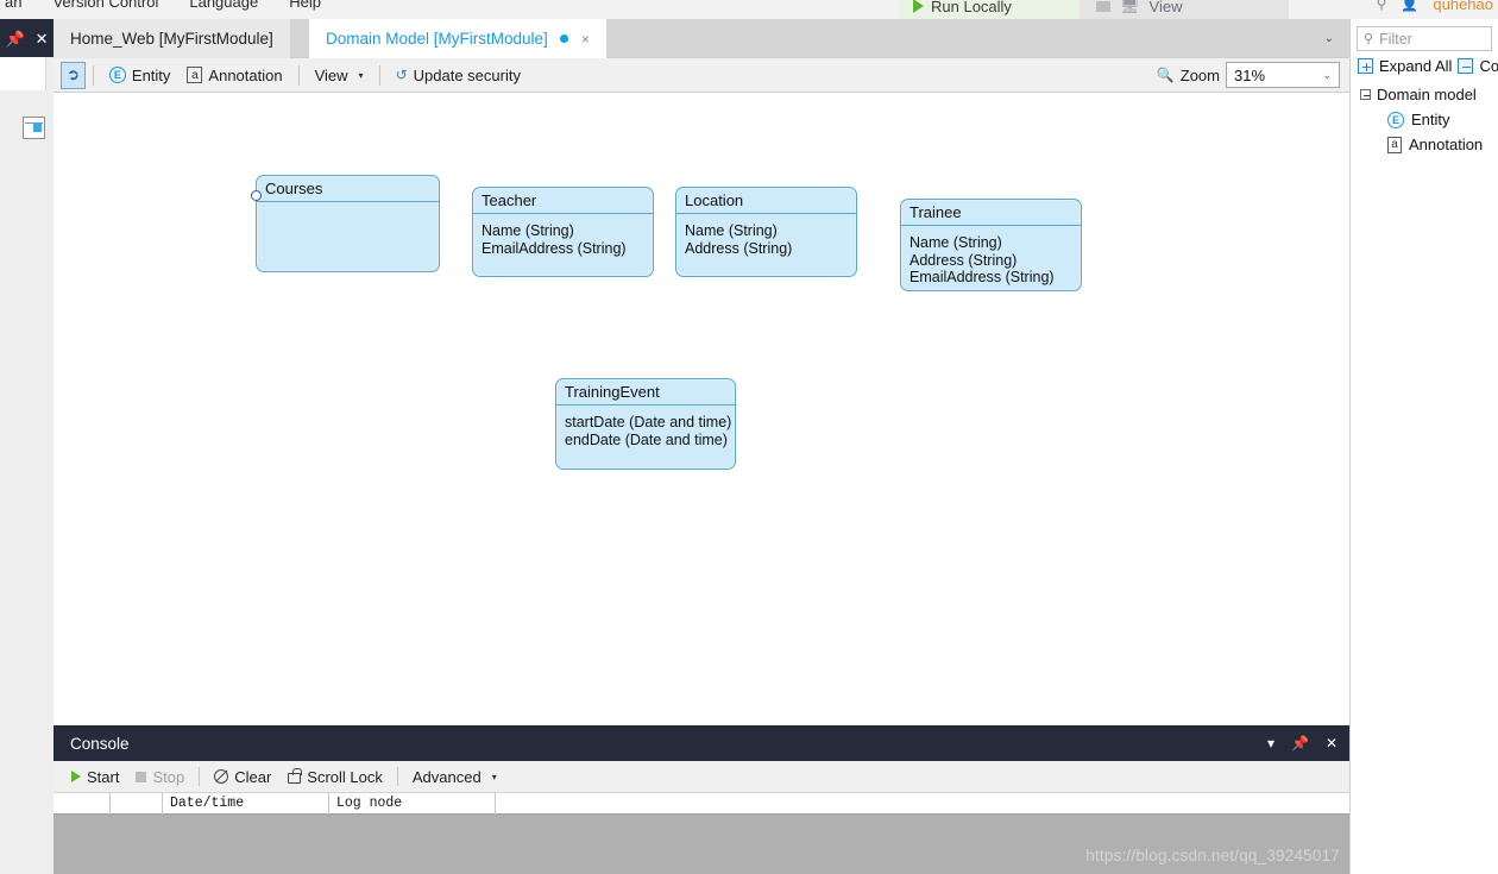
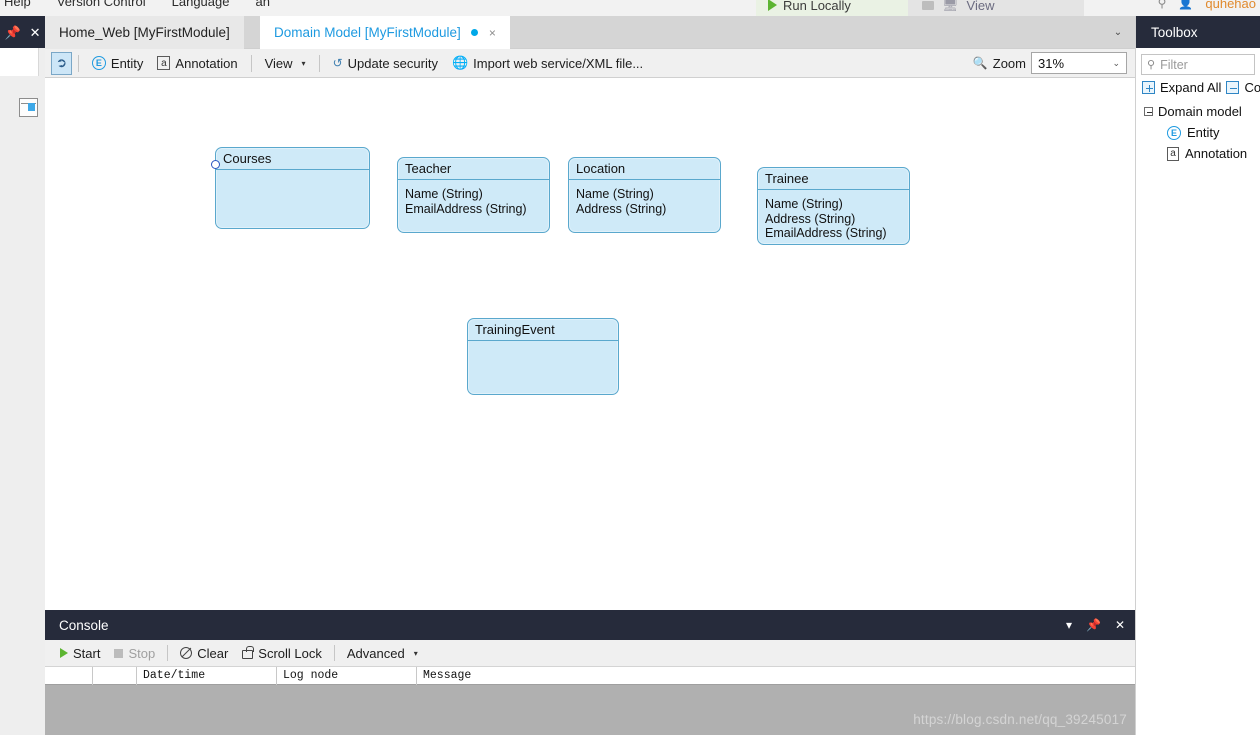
- an
+ Help
  Version Control
  Language
- Help
+ an
  Run Locally
  🖥
  View
  ⚲
  👤
  quhehao
  📌
  ✕
  Home_Web [MyFirstModule]
  Domain Model [MyFirstModule]
  ×
  ⌄
  E
  Entity
  a
  Annotation
  View
  ▾
  ↺
  Update security
+ 🌐
+ Import web service/XML file...
  🔍
  Zoom
  31%
  ⌄
  Courses
  Teacher
  Name (String)
  EmailAddress (String)
  Location
  Name (String)
  Address (String)
  Trainee
  Name (String)
  Address (String)
  EmailAddress (String)
  TrainingEvent
- startDate (Date and time)
- endDate (Date and time)
  Console
  ▾
  📌
  ✕
  Start
  Stop
  Clear
  Scroll Lock
  Advanced
  ▾
  Date/time
  Log node
+ Message
  https://blog.csdn.net/qq_39245017
+ Toolbox
  ⚲
  Filter
  Expand All
  Co
  Domain model
  E
  Entity
  a
  Annotation
